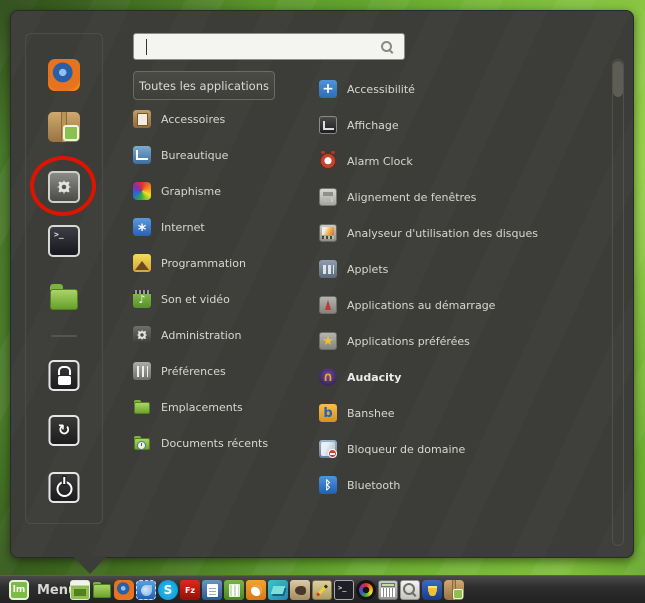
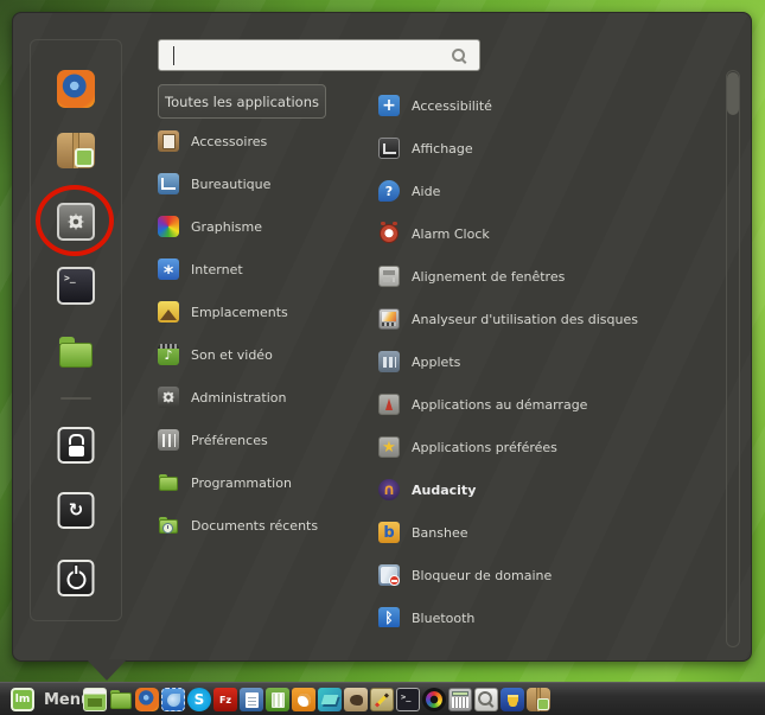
  >_
  ↻
  Toutes les applications
  Accessoires
  Bureautique
  Graphisme
  *
  Internet
- Programmation
+ Emplacements
  ♪
  Son et vidéo
  Administration
  Préférences
- Emplacements
+ Programmation
  Documents récents
  +
  Accessibilité
  Affichage
+ ?
+ Aide
  Alarm Clock
  Alignement de fenêtres
  Analyseur d'utilisation des disques
  Applets
  Applications au démarrage
  ★
  Applications préférées
  ∩
  Audacity
  b
  Banshee
  Bloqueur de domaine
  ᛒ
  Bluetooth
  lm
  Men
  S
  Fz
  >_
